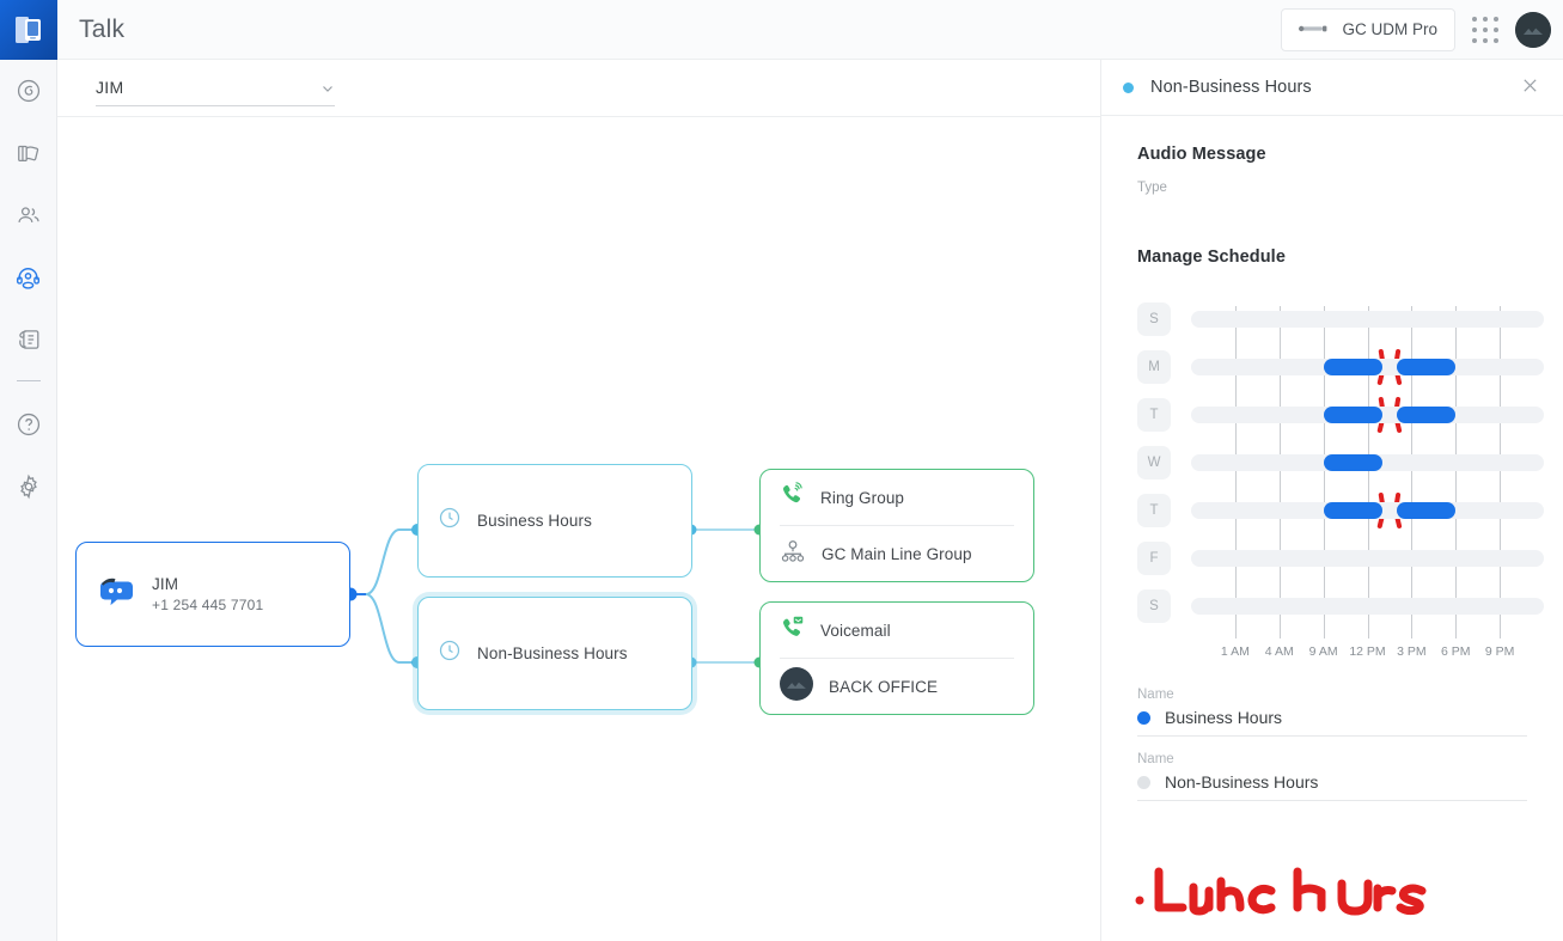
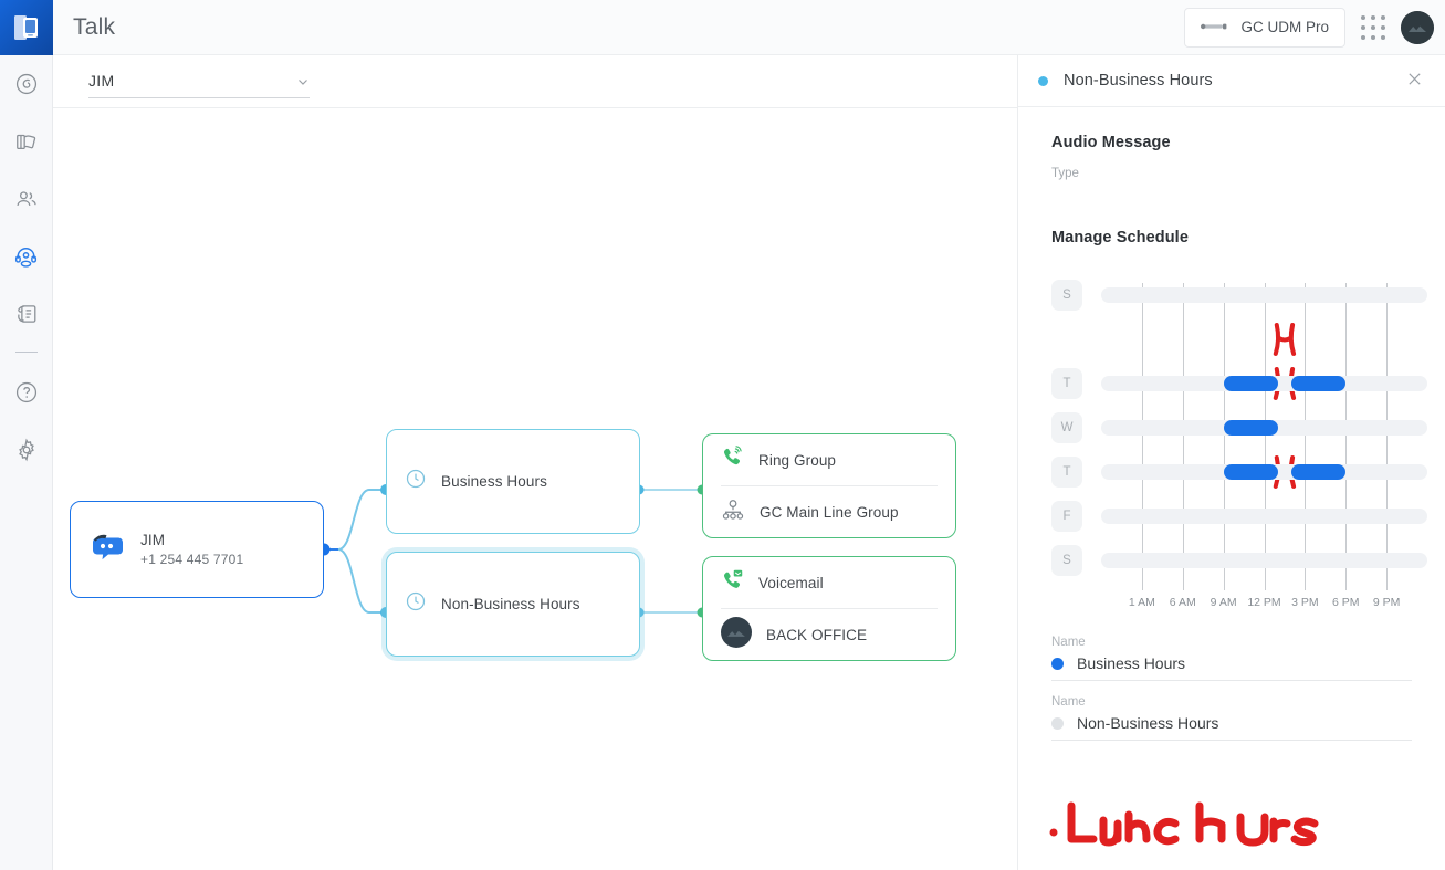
  Talk
  GC UDM Pro
  JIM
  JIM
  +1 254 445 7701
  Business Hours
  Non-Business Hours
  Ring Group
  GC Main Line Group
  Voicemail
  BACK OFFICE
  Non-Business Hours
  Audio Message
  Type
  Manage Schedule
  S
- M
  T
  W
  T
  F
  S
  1 AM
- 4 AM
+ 6 AM
  9 AM
  12 PM
  3 PM
  6 PM
  9 PM
  Name
  Business Hours
  Name
  Non-Business Hours
